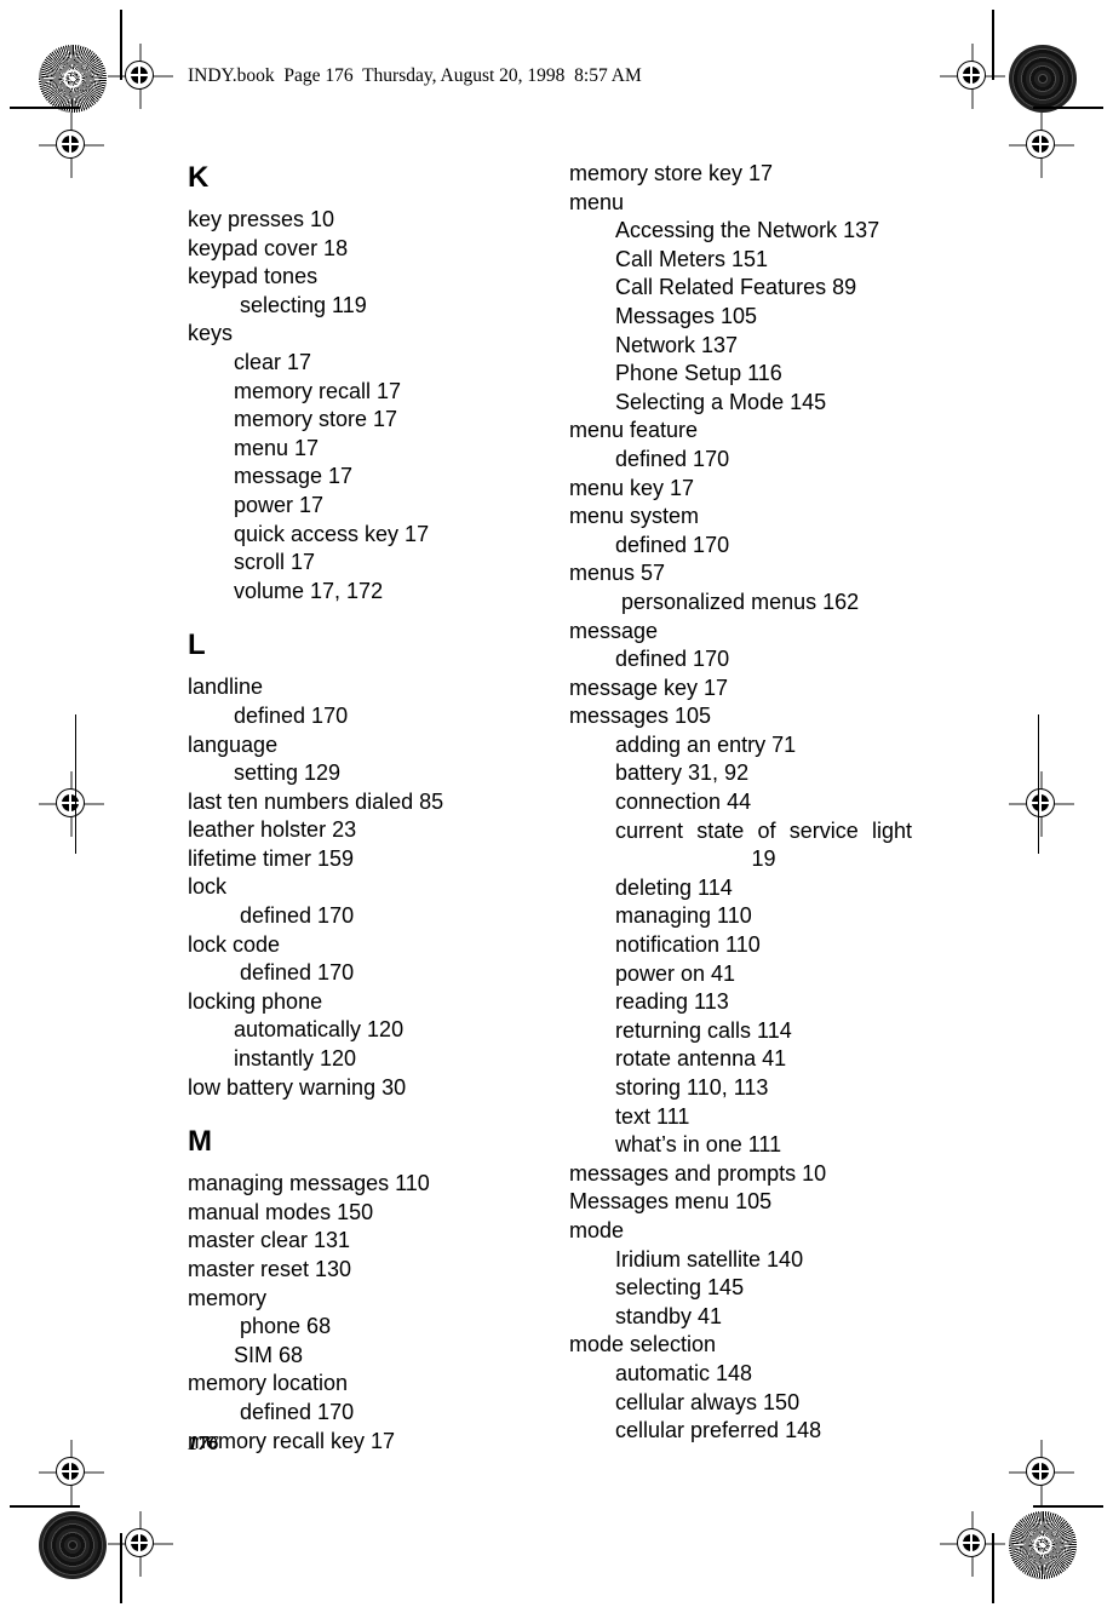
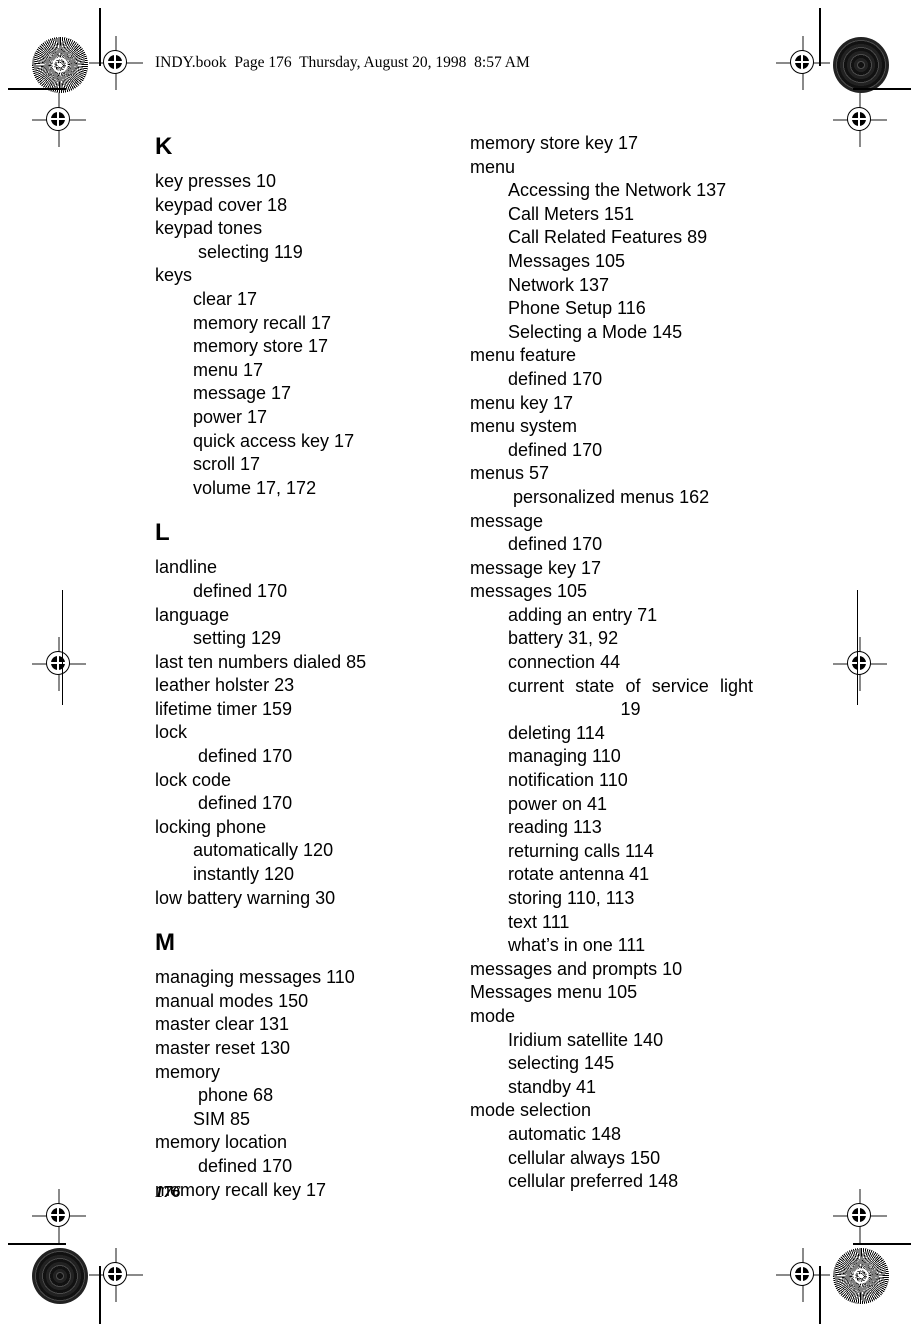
  INDY.book Page 176 Thursday, August 20, 1998 8:57 AM
  K
  key presses 10
  keypad cover 18
  keypad tones
  selecting 119
  keys
  clear 17
  memory recall 17
  memory store 17
  menu 17
  message 17
  power 17
  quick access key 17
  scroll 17
  volume 17, 172
  L
  landline
  defined 170
  language
  setting 129
  last ten numbers dialed 85
  leather holster 23
  lifetime timer 159
  lock
  defined 170
  lock code
  defined 170
  locking phone
  automatically 120
  instantly 120
  low battery warning 30
  M
  managing messages 110
  manual modes 150
  master clear 131
  master reset 130
  memory
  phone 68
- SIM 68
+ SIM 85
  memory location
  defined 170
  memory recall key 17
  memory store key 17
  menu
  Accessing the Network 137
  Call Meters 151
  Call Related Features 89
  Messages 105
  Network 137
  Phone Setup 116
  Selecting a Mode 145
  menu feature
  defined 170
  menu key 17
  menu system
  defined 170
  menus 57
  personalized menus 162
  message
  defined 170
  message key 17
  messages 105
  adding an entry 71
  battery 31, 92
  connection 44
  current state of service light 19
  deleting 114
  managing 110
  notification 110
  power on 41
  reading 113
  returning calls 114
  rotate antenna 41
  storing 110, 113
  text 111
  what’s in one 111
  messages and prompts 10
  Messages menu 105
  mode
  Iridium satellite 140
  selecting 145
  standby 41
  mode selection
  automatic 148
  cellular always 150
  cellular preferred 148
  176
